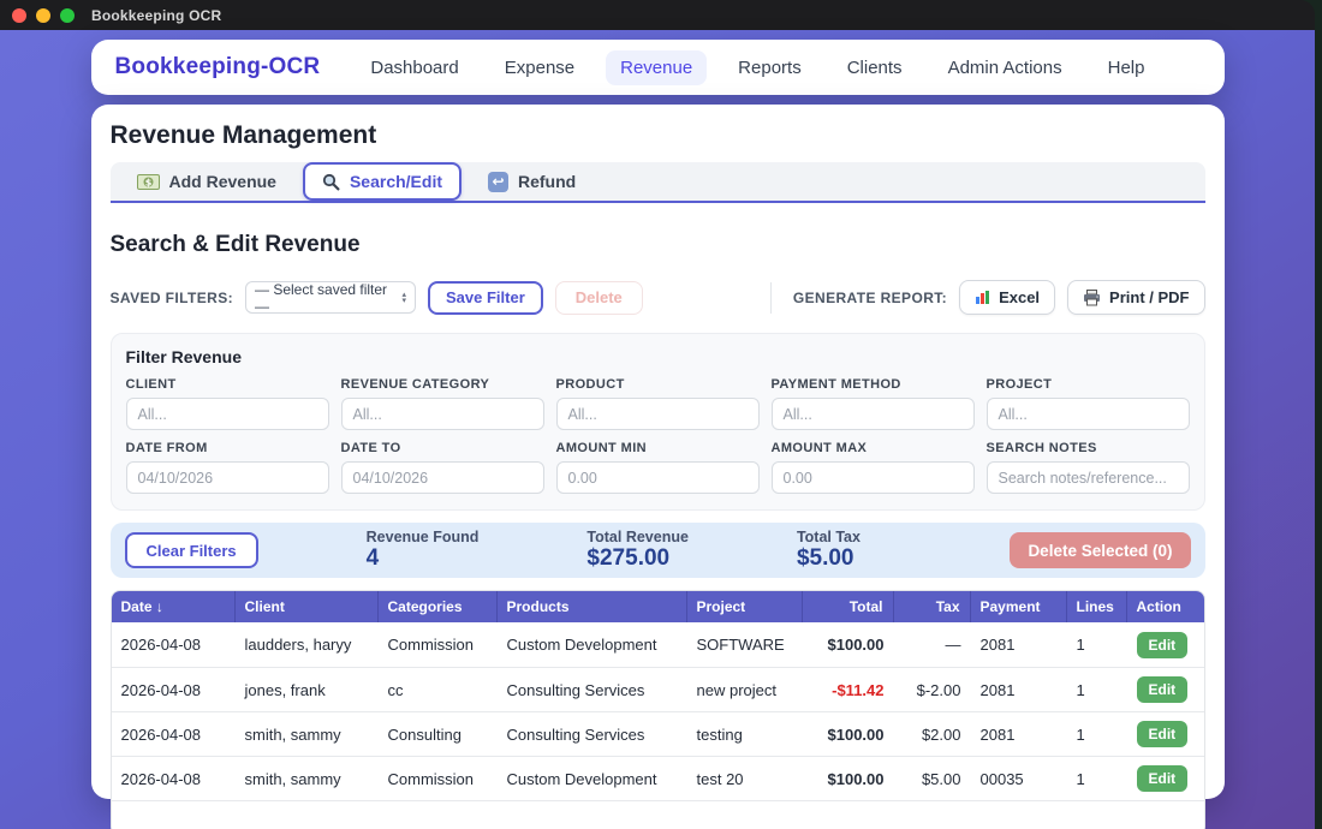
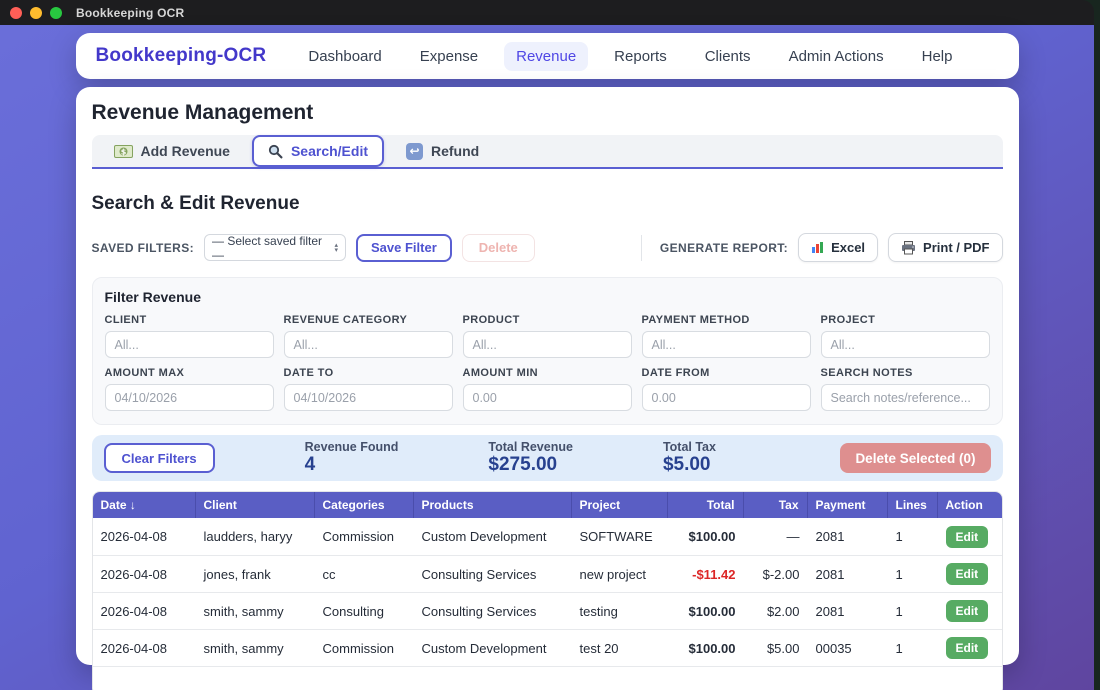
  Bookkeeping OCR
  Bookkeeping-OCR
  Dashboard
  Expense
  Revenue
  Reports
  Clients
  Admin Actions
  Help
  Revenue Management
  $
  Add Revenue
  Search/Edit
  ↩
  Refund
  Search & Edit Revenue
  SAVED FILTERS:
  — Select saved filter —
  Save Filter
  Delete
  GENERATE REPORT:
  Excel
  Print / PDF
  Filter Revenue
  CLIENT
  All...
  REVENUE CATEGORY
  All...
  PRODUCT
  All...
  PAYMENT METHOD
  All...
  PROJECT
  All...
- DATE FROM
+ AMOUNT MAX
  04/10/2026
  DATE TO
  04/10/2026
  AMOUNT MIN
  0.00
- AMOUNT MAX
+ DATE FROM
  0.00
  SEARCH NOTES
  Search notes/reference...
  Clear Filters
  Revenue Found
  4
  Total Revenue
  $275.00
  Total Tax
  $5.00
  Delete Selected (0)
  Date ↓
  Client
  Categories
  Products
  Project
  Total
  Tax
  Payment
  Lines
  Action
  2026-04-08
  laudders, haryy
  Commission
  Custom Development
  SOFTWARE
  $100.00
  —
  2081
  1
  Edit
  2026-04-08
  jones, frank
  cc
  Consulting Services
  new project
  -$11.42
  $-2.00
  2081
  1
  Edit
  2026-04-08
  smith, sammy
  Consulting
  Consulting Services
  testing
  $100.00
  $2.00
  2081
  1
  Edit
  2026-04-08
  smith, sammy
  Commission
  Custom Development
  test 20
  $100.00
  $5.00
  00035
  1
  Edit
